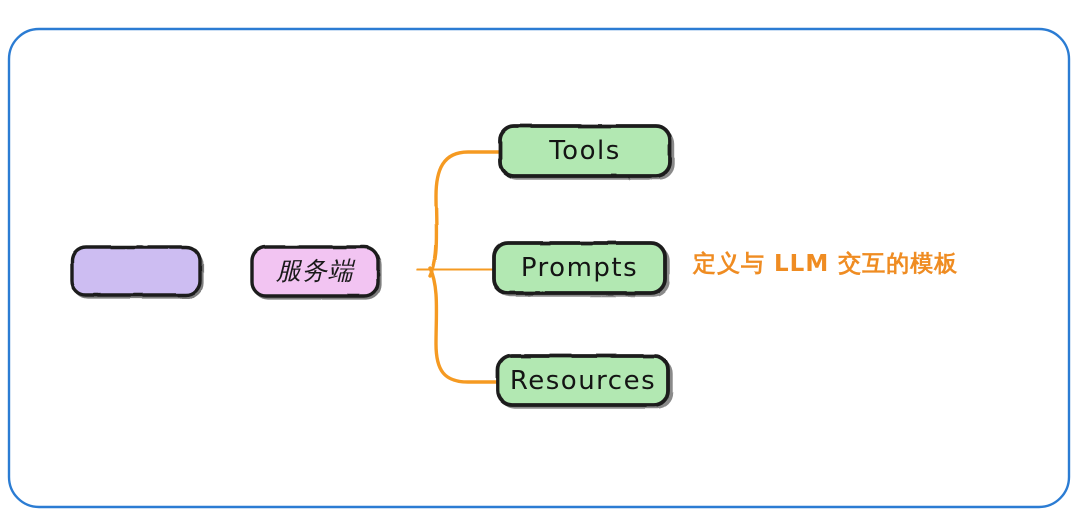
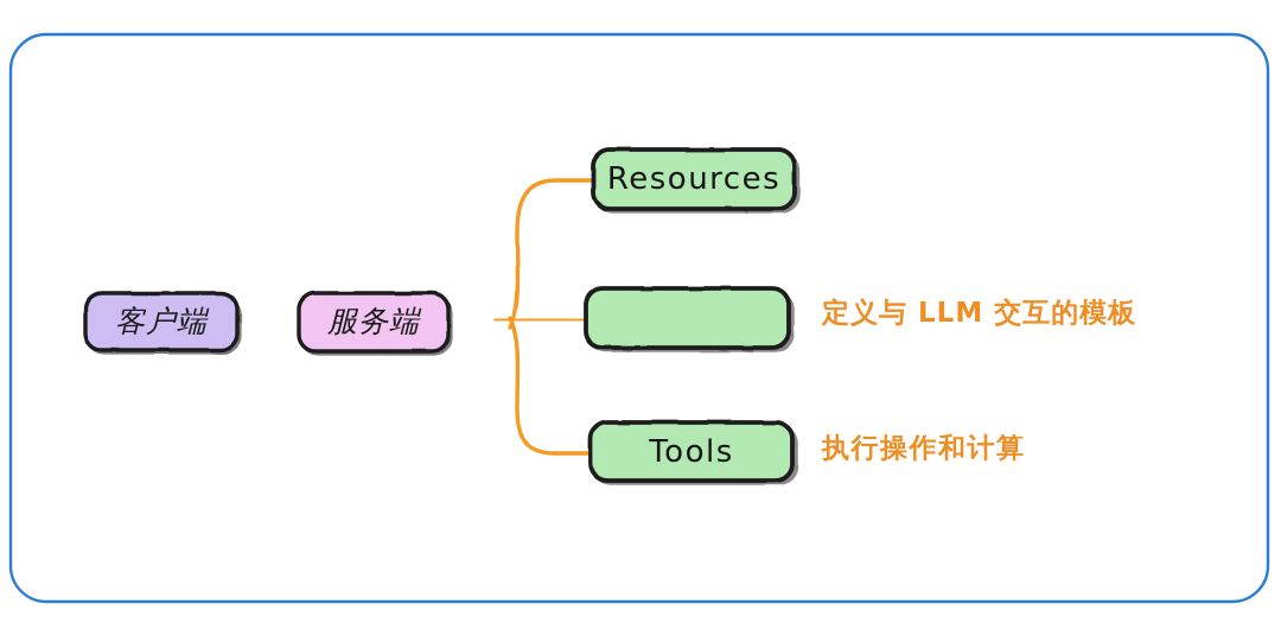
+ 客户端
  服务端
- Tools
+ Resources
- Prompts
- Resources
+ Tools
  定义与 LLM 交互的模板
+ 执行操作和计算
